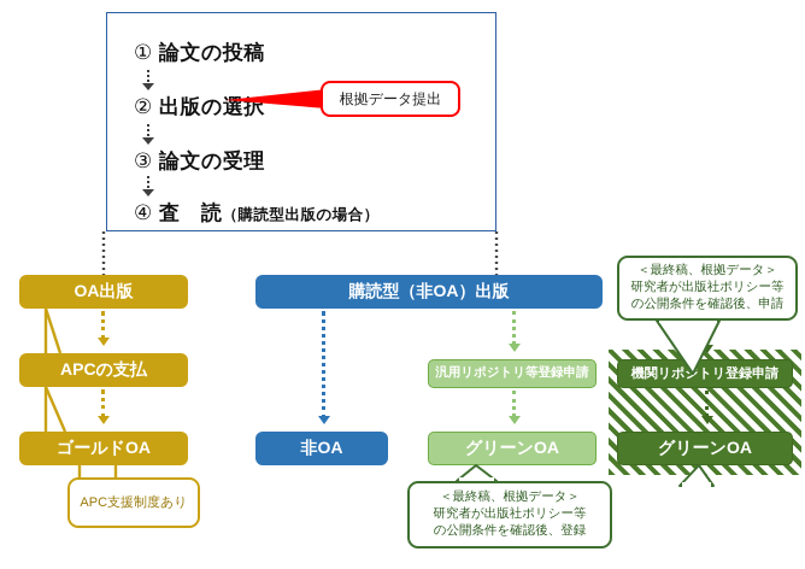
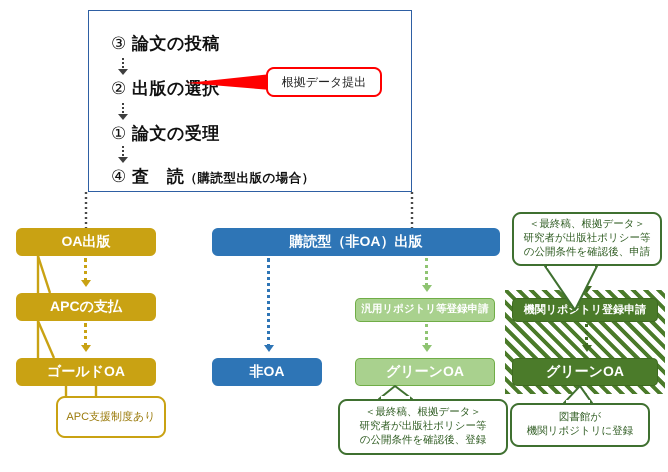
- ① 論文の投稿
+ ③ 論文の投稿
  ② 出版の選択
- ③ 論文の受理
+ ① 論文の受理
  ④ 査 読（購読型出版の場合）
  根拠データ提出
  OA出版
  APCの支払
  ゴールドOA
  購読型（非OA）出版
  非OA
  汎用リポジトリ等登録申請
  グリーンOA
  機関リポトリ登録申請
  グリーンOA
  APC支援制度あり
  ＜最終稿、根拠データ＞
  研究者が出版社ポリシー等
  の公開条件を確認後、申請
  ＜最終稿、根拠データ＞
  研究者が出版社ポリシー等
  の公開条件を確認後、登録
+ 図書館が
+ 機関リポジトリに登録
